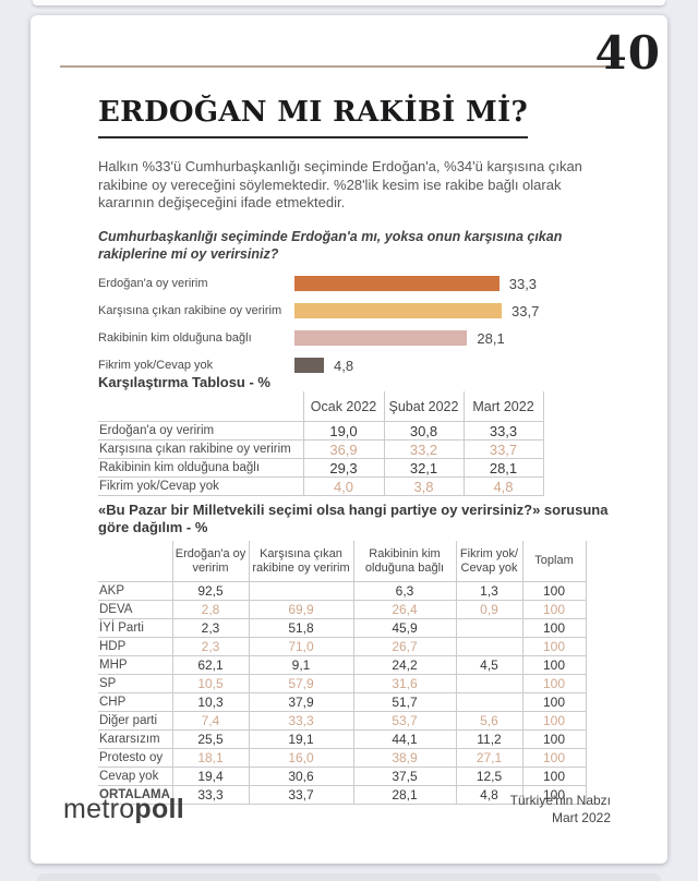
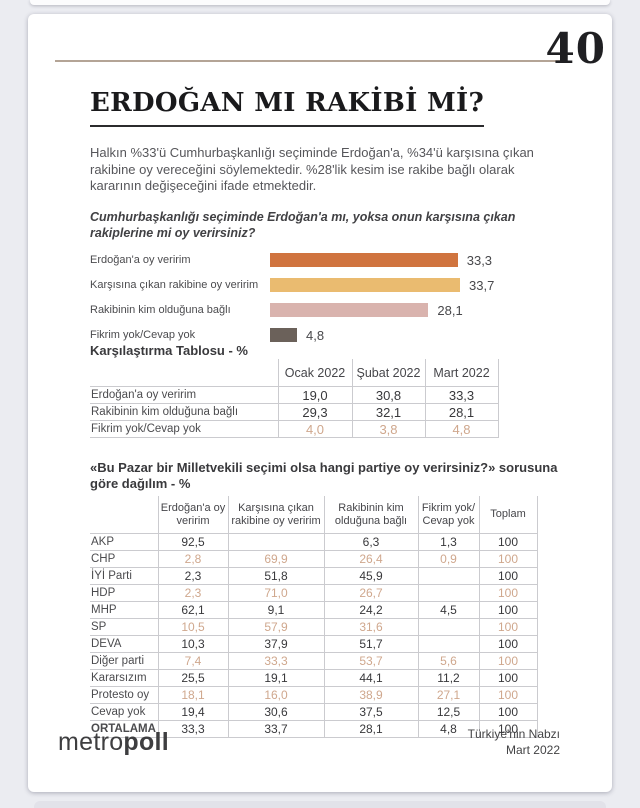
  40
  ERDOĞAN MI RAKİBİ Mİ?
  Halkın %33'ü Cumhurbaşkanlığı seçiminde Erdoğan'a, %34'ü karşısına çıkan rakibine oy vereceğini söylemektedir. %28'lik kesim ise rakibe bağlı olarak kararının değişeceğini ifade etmektedir.
  Cumhurbaşkanlığı seçiminde Erdoğan'a mı, yoksa onun karşısına çıkan rakiplerine mi oy verirsiniz?
  Erdoğan'a oy veririm
  33,3
  Karşısına çıkan rakibine oy veririm
  33,7
  Rakibinin kim olduğuna bağlı
  28,1
  Fikrim yok/Cevap yok
  4,8
  Karşılaştırma Tablosu - %
  	Ocak 2022	Şubat 2022	Mart 2022
  Erdoğan'a oy veririm	19,0	30,8	33,3
- Karşısına çıkan rakibine oy veririm	36,9	33,2	33,7
  Rakibinin kim olduğuna bağlı	29,3	32,1	28,1
  Fikrim yok/Cevap yok	4,0	3,8	4,8
  «Bu Pazar bir Milletvekili seçimi olsa hangi partiye oy verirsiniz?» sorusuna göre dağılım - %
  	Erdoğan'a oy veririm	Karşısına çıkan rakibine oy veririm	Rakibinin kim olduğuna bağlı	Fikrim yok/ Cevap yok	Toplam
  AKP	92,5		6,3	1,3	100
- DEVA	2,8	69,9	26,4	0,9	100
+ CHP	2,8	69,9	26,4	0,9	100
  İYİ Parti	2,3	51,8	45,9		100
  HDP	2,3	71,0	26,7		100
  MHP	62,1	9,1	24,2	4,5	100
  SP	10,5	57,9	31,6		100
- CHP	10,3	37,9	51,7		100
+ DEVA	10,3	37,9	51,7		100
  Diğer parti	7,4	33,3	53,7	5,6	100
  Kararsızım	25,5	19,1	44,1	11,2	100
  Protesto oy	18,1	16,0	38,9	27,1	100
  Cevap yok	19,4	30,6	37,5	12,5	100
  ORTALAMA	33,3	33,7	28,1	4,8	100
  metropoll
  Türkiye'nin Nabzı
  Mart 2022
